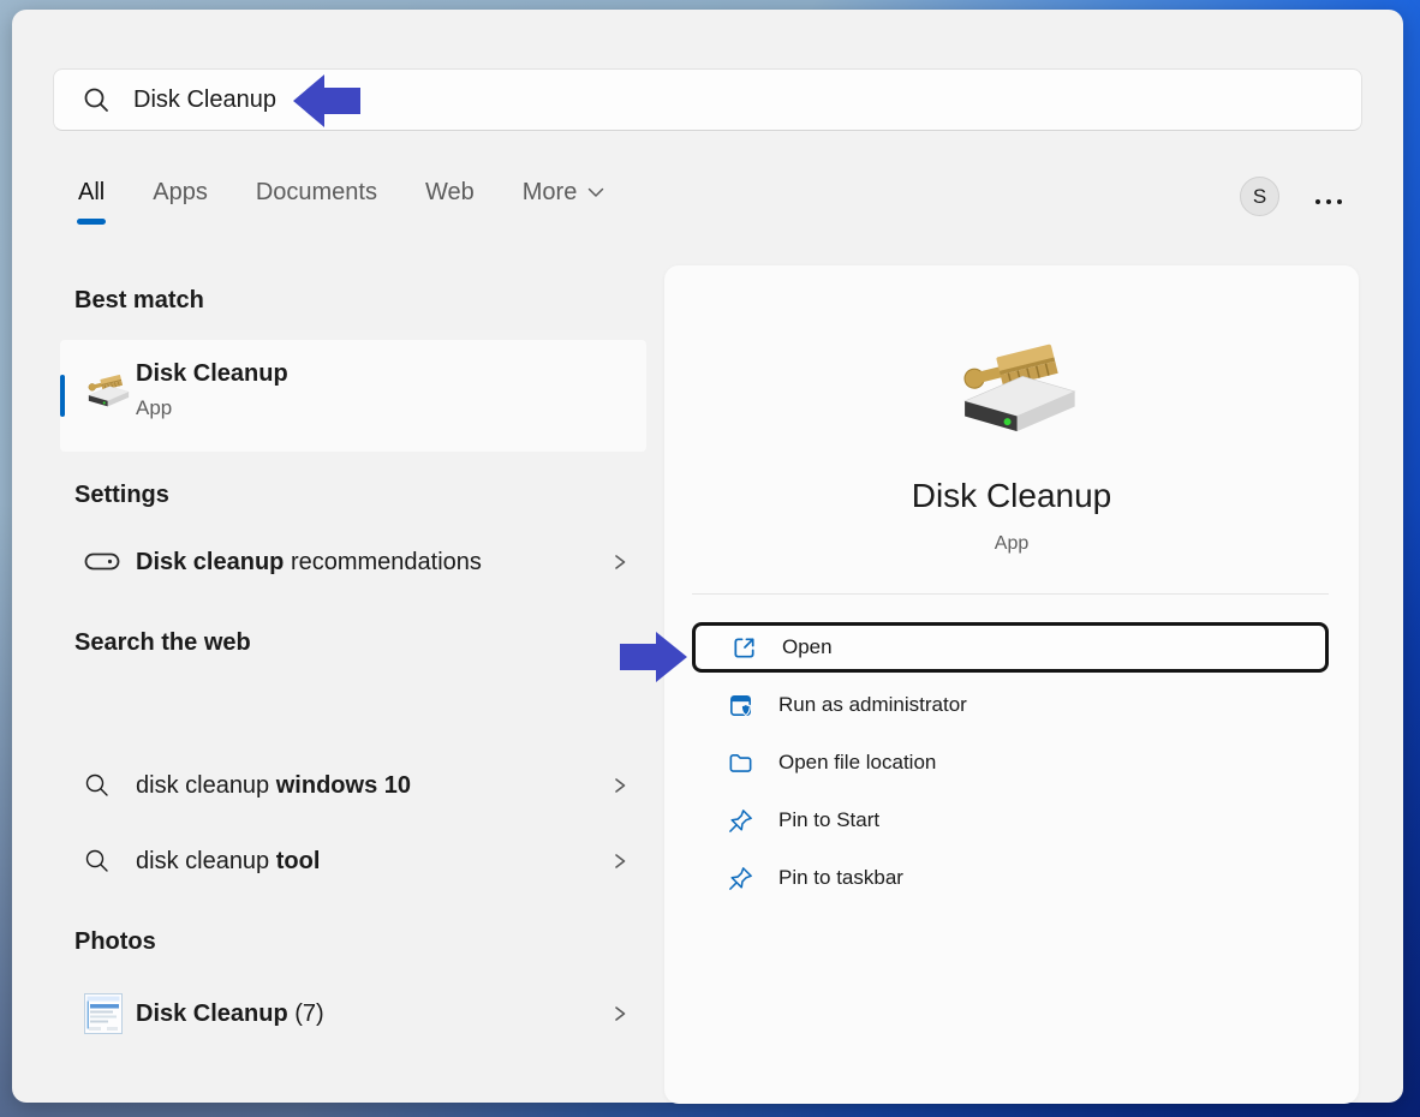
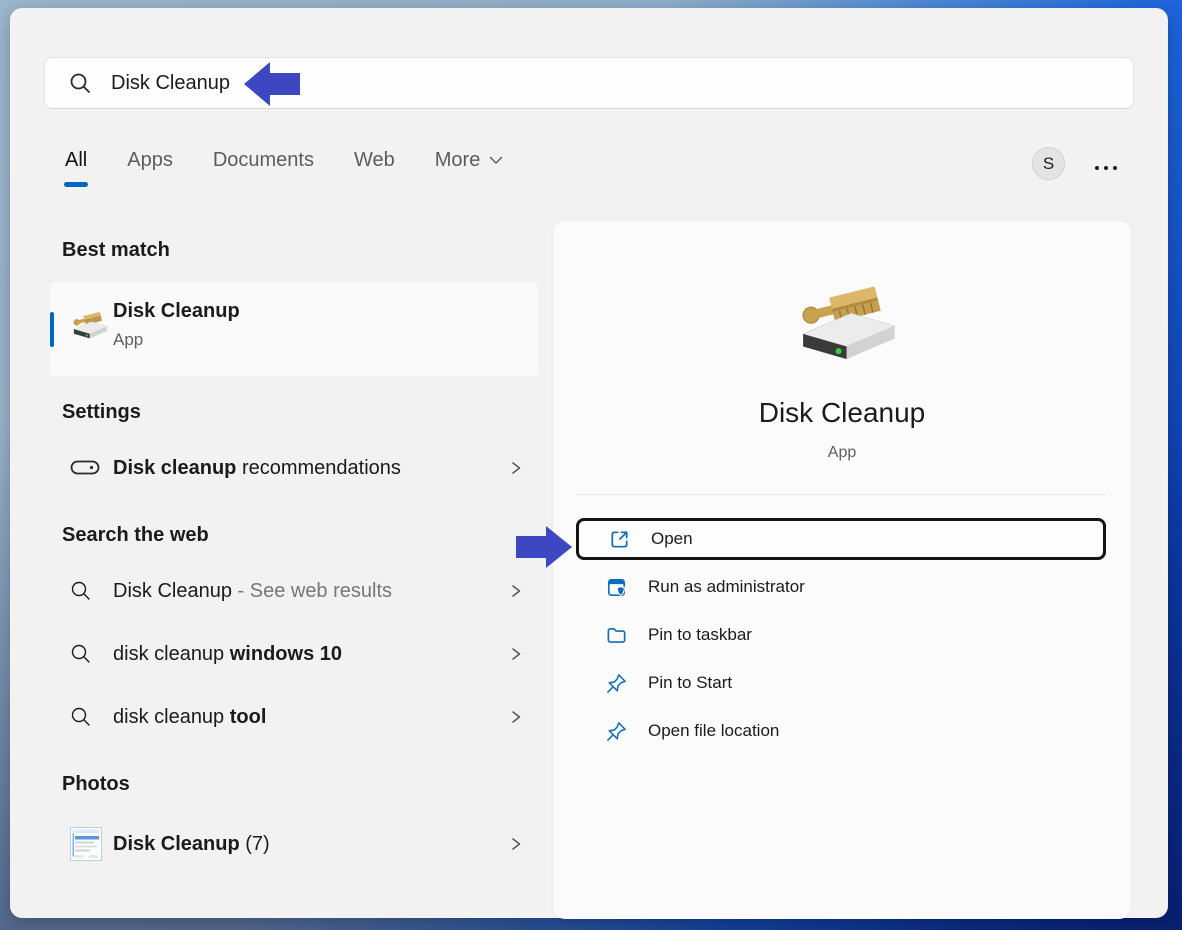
  Disk Cleanup
  All
  Apps
  Documents
  Web
  More
  S
  Best match
  Disk Cleanup
  App
  Settings
  Disk cleanup recommendations
  Search the web
+ Disk Cleanup - See web results
  disk cleanup windows 10
  disk cleanup tool
  Photos
  Disk Cleanup (7)
  Disk Cleanup
  App
  Open
  Run as administrator
- Open file location
+ Pin to taskbar
  Pin to Start
- Pin to taskbar
+ Open file location
